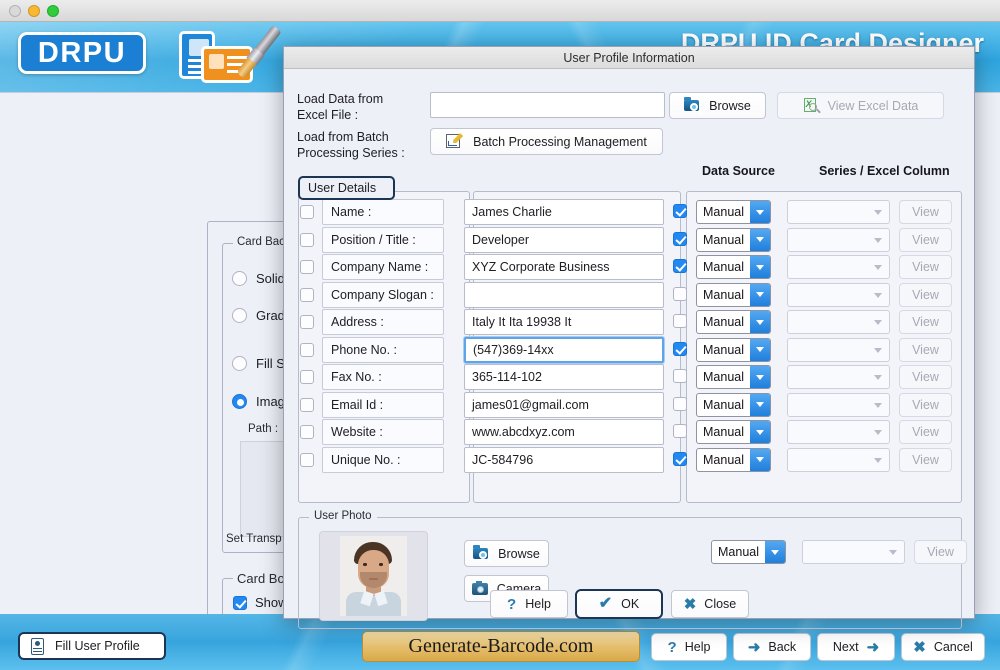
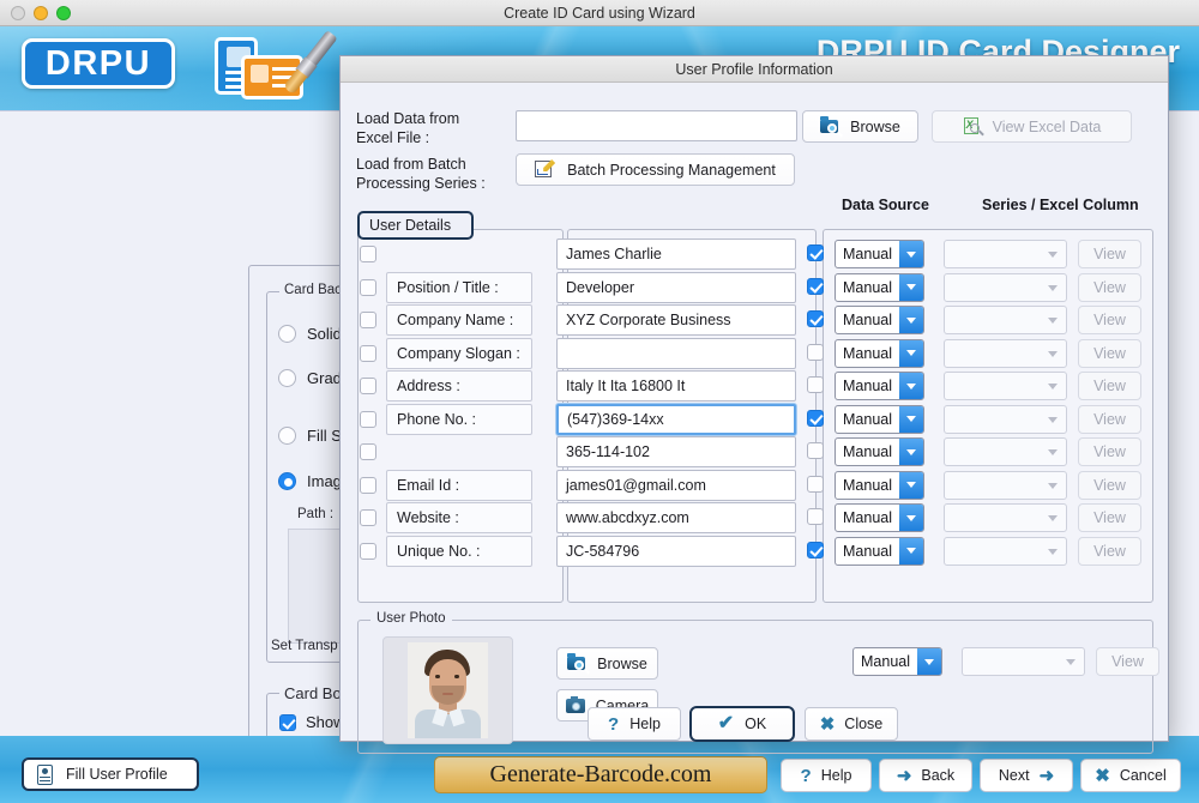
+ Create ID Card using Wizard
  Card Ba
  Solid
  Grad
  Fill S
  Imag
  Path :
  Set Transp
  Card Bo
  Sho
  User Profile Information
  Load Data from
  Excel File :
  Browse
  View Excel Data
  Load from Batch
  Processing Series :
  Batch Processing Management
  Data Source
  Series / Excel Column
  User Details
- Name :
  James Charlie
  Manual
  View
  Position / Title :
  Developer
  Manual
  View
  Company Name :
  XYZ Corporate Business
  Manual
  View
  Company Slogan :
  Manual
  View
  Address :
- Italy It Ita 19938 It
+ Italy It Ita 16800 It
  Manual
  View
  Phone No. :
  (547)369-14xx
  Manual
  View
- Fax No. :
  365-114-102
  Manual
  View
  Email Id :
  james01@gmail.com
  Manual
  View
  Website :
  www.abcdxyz.com
  Manual
  View
  Unique No. :
  JC-584796
  Manual
  View
  User Photo
  Browse
  Camera
  Manual
  View
  ?
  Help
  ✔
  OK
  ✖
  Close
  Fill User Profile
  Generate-Barcode.com
  ?
  Help
  ➜
  Back
  Next
  ➜
  ✖
  Cancel
